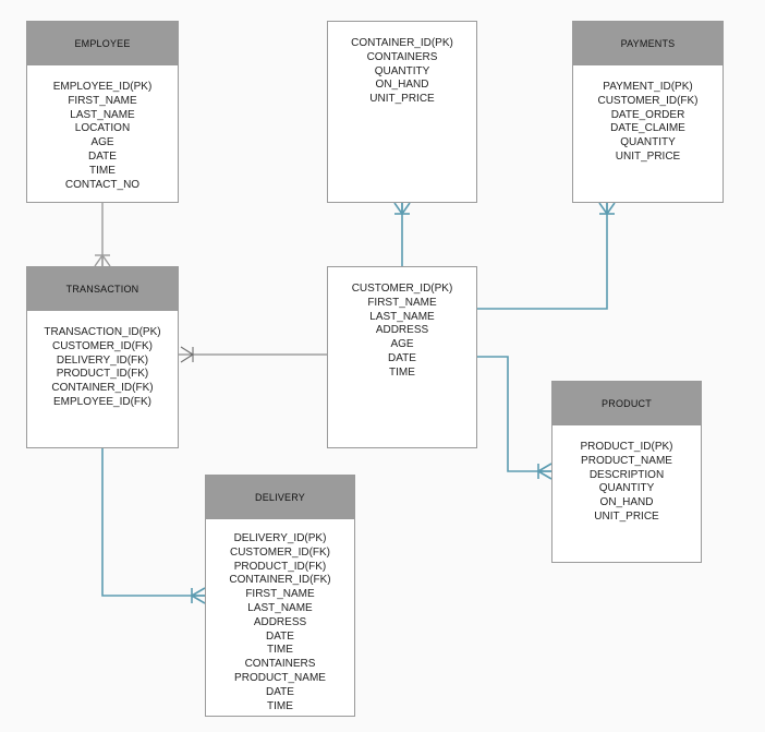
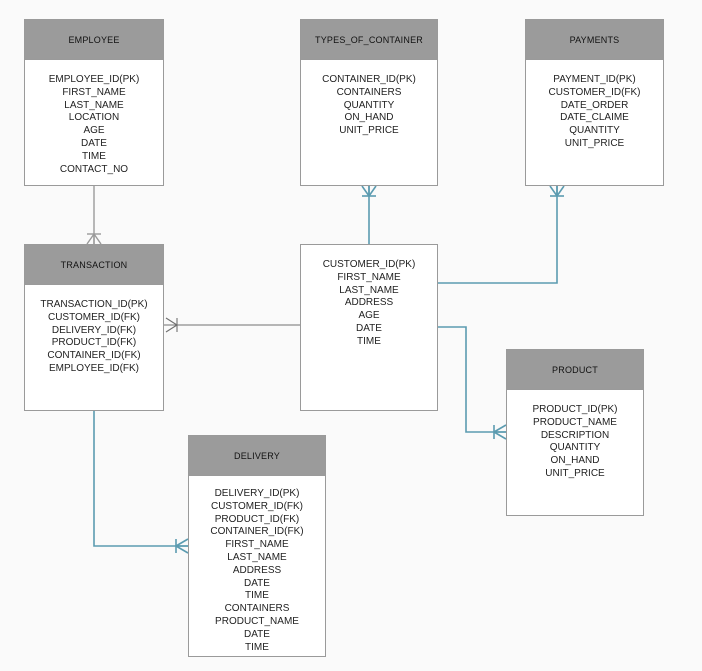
  EMPLOYEE
  EMPLOYEE_ID(PK)
  FIRST_NAME
  LAST_NAME
  LOCATION
  AGE
  DATE
  TIME
  CONTACT_NO
+ TYPES_OF_CONTAINER
  CONTAINER_ID(PK)
  CONTAINERS
  QUANTITY
  ON_HAND
  UNIT_PRICE
  PAYMENTS
  PAYMENT_ID(PK)
  CUSTOMER_ID(FK)
  DATE_ORDER
  DATE_CLAIME
  QUANTITY
  UNIT_PRICE
  TRANSACTION
  TRANSACTION_ID(PK)
  CUSTOMER_ID(FK)
  DELIVERY_ID(FK)
  PRODUCT_ID(FK)
  CONTAINER_ID(FK)
  EMPLOYEE_ID(FK)
  CUSTOMER_ID(PK)
  FIRST_NAME
  LAST_NAME
  ADDRESS
  AGE
  DATE
  TIME
  PRODUCT
  PRODUCT_ID(PK)
  PRODUCT_NAME
  DESCRIPTION
  QUANTITY
  ON_HAND
  UNIT_PRICE
  DELIVERY
  DELIVERY_ID(PK)
  CUSTOMER_ID(FK)
  PRODUCT_ID(FK)
  CONTAINER_ID(FK)
  FIRST_NAME
  LAST_NAME
  ADDRESS
  DATE
  TIME
  CONTAINERS
  PRODUCT_NAME
  DATE
  TIME
